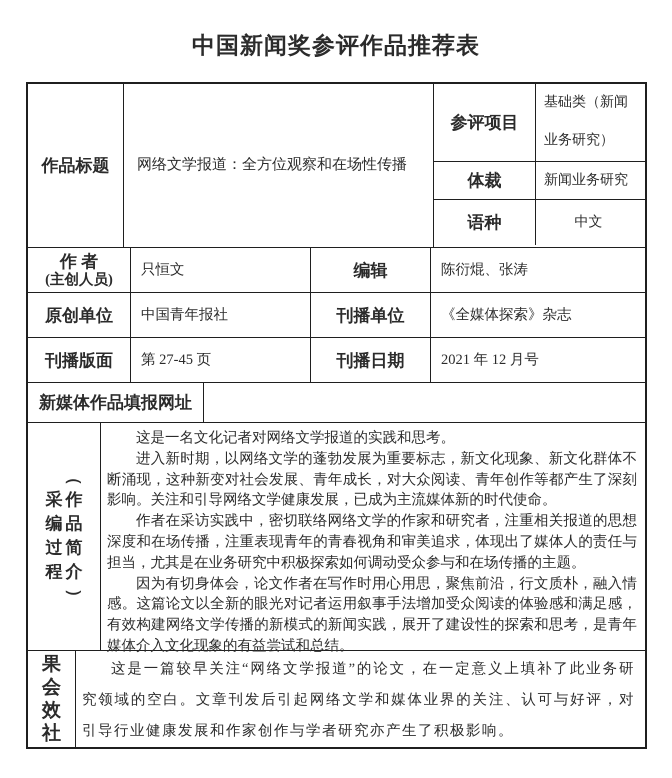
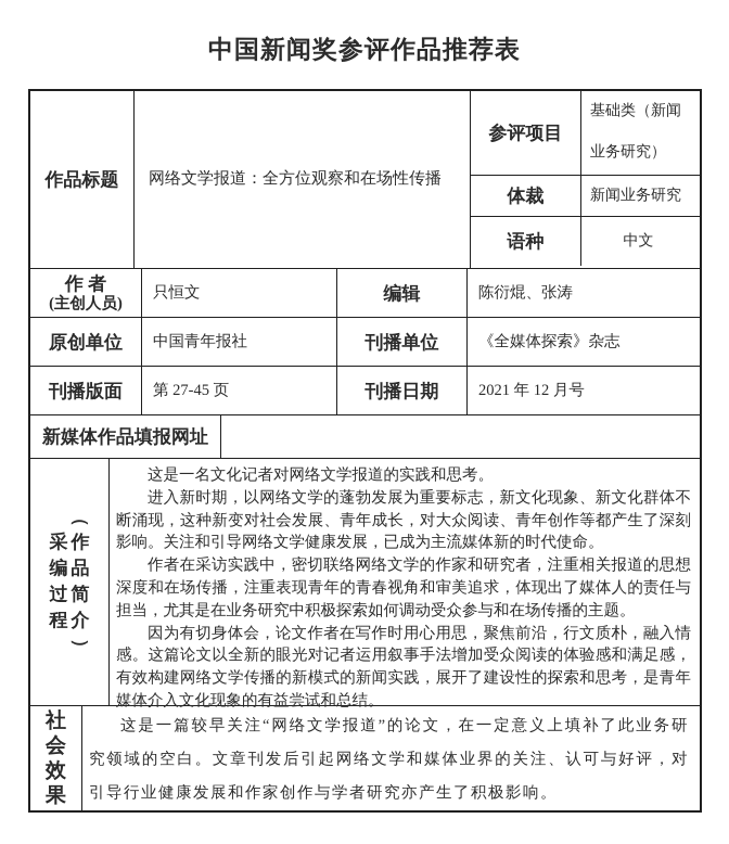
  中国新闻奖参评作品推荐表
  作品标题
  网络文学报道：全方位观察和在场性传播
  参评项目
  基础类（新闻业务研究）
  体裁
  新闻业务研究
  语种
  中文
  作 者
  (主创人员)
  只恒文
  编辑
  陈衍焜、张涛
  原创单位
  中国青年报社
  刊播单位
  《全媒体探索》杂志
  刊播版面
  第 27-45 页
  刊播日期
  2021 年 12 月号
  新媒体作品填报网址
  采
  作
  编
  品
  过
  简
  程
  介
  这是一名文化记者对网络文学报道的实践和思考。
  进入新时期，以网络文学的蓬勃发展为重要标志，新文化现象、新文化群体不断涌现，这种新变对社会发展、青年成长，对大众阅读、青年创作等都产生了深刻影响。关注和引导网络文学健康发展，已成为主流媒体新的时代使命。
  作者在采访实践中，密切联络网络文学的作家和研究者，注重相关报道的思想深度和在场传播，注重表现青年的青春视角和审美追求，体现出了媒体人的责任与担当，尤其是在业务研究中积极探索如何调动受众参与和在场传播的主题。
  因为有切身体会，论文作者在写作时用心用思，聚焦前沿，行文质朴，融入情感。这篇论文以全新的眼光对记者运用叙事手法增加受众阅读的体验感和满足感，有效构建网络文学传播的新模式的新闻实践，展开了建设性的探索和思考，是青年媒体介入文化现象的有益尝试和总结。
- 果
+ 社
  会
  效
- 社
+ 果
  这是一篇较早关注“网络文学报道”的论文，在一定意义上填补了此业务研究领域的空白。文章刊发后引起网络文学和媒体业界的关注、认可与好评，对引导行业健康发展和作家创作与学者研究亦产生了积极影响。
